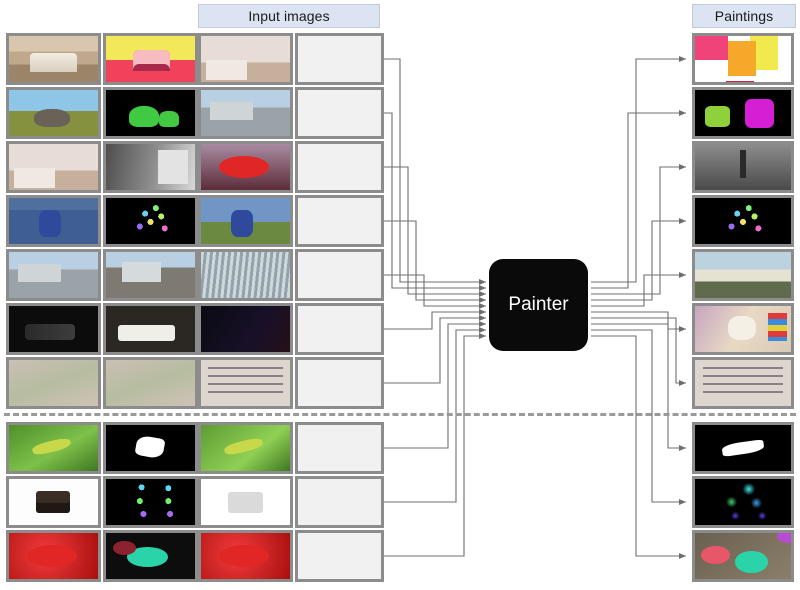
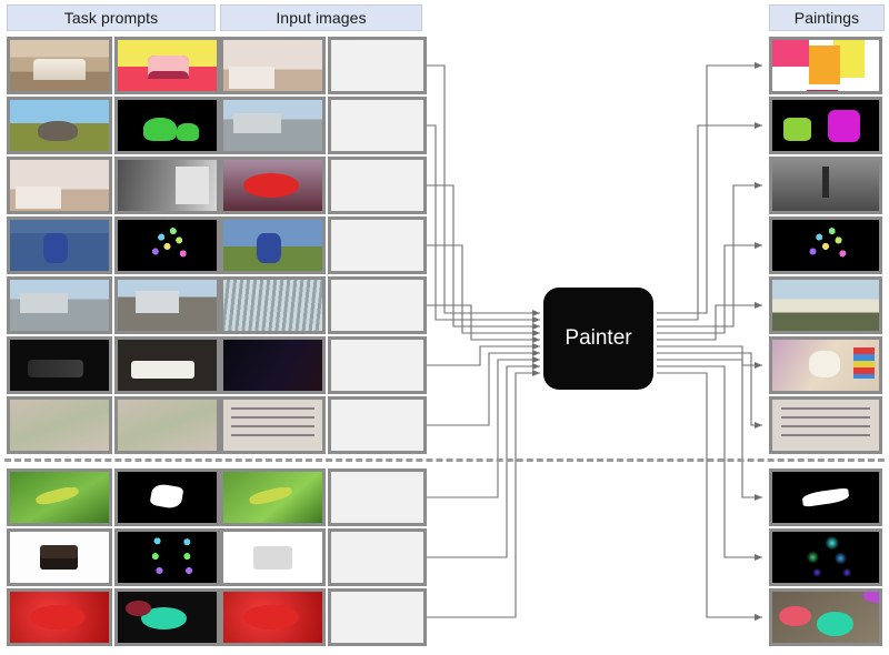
+ Task prompts
  Input images
  Paintings
  Painter
